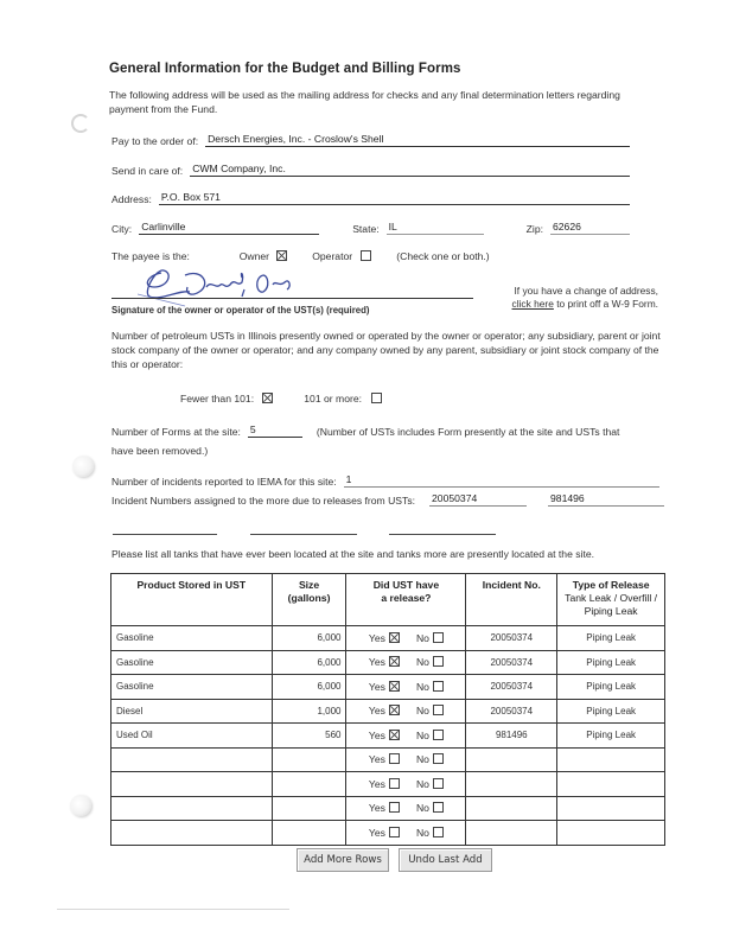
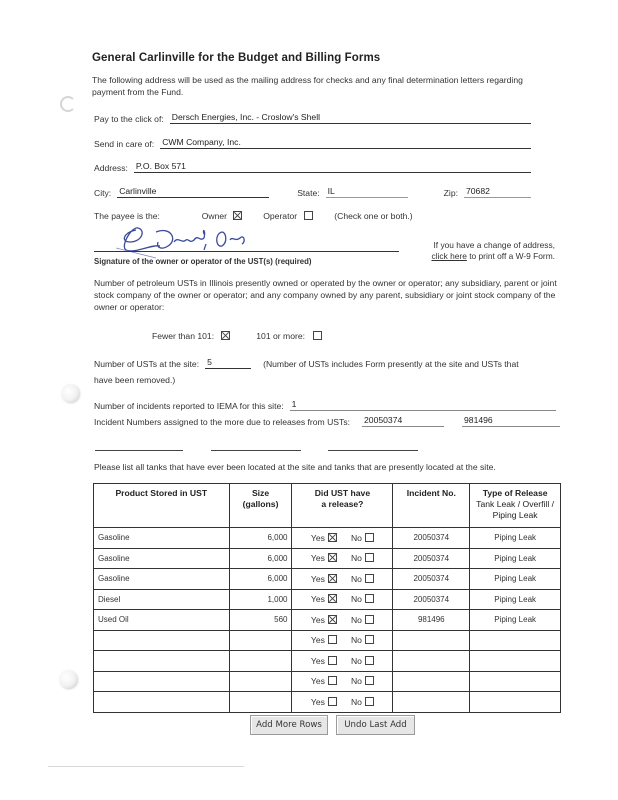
- General Information for the Budget and Billing Forms
+ General Carlinville for the Budget and Billing Forms
  The following address will be used as the mailing address for checks and any final determination letters regarding payment from the Fund.
- Pay to the order of:
+ Pay to the click of:
  Dersch Energies, Inc. - Croslow's Shell
  Send in care of:
  CWM Company, Inc.
  Address:
  P.O. Box 571
  City:
  Carlinville
  State:
  IL
  Zip:
- 62626
+ 70682
  The payee is the: Owner Operator (Check one or both.)
  Signature of the owner or operator of the UST(s) (required)
  If you have a change of address,
  click here to print off a W-9 Form.
- Number of petroleum USTs in Illinois presently owned or operated by the owner or operator; any subsidiary, parent or joint stock company of the owner or operator; and any company owned by any parent, subsidiary or joint stock company of the this or operator:
+ Number of petroleum USTs in Illinois presently owned or operated by the owner or operator; any subsidiary, parent or joint stock company of the owner or operator; and any company owned by any parent, subsidiary or joint stock company of the owner or operator:
  Fewer than 101: 101 or more:
- Number of Forms at the site:
+ Number of USTs at the site:
  5
  (Number of USTs includes Form presently at the site and USTs that
  have been removed.)
  Number of incidents reported to IEMA for this site:
  1
  Incident Numbers assigned to the more due to releases from USTs:
  20050374
  981496
- Please list all tanks that have ever been located at the site and tanks more are presently located at the site.
+ Please list all tanks that have ever been located at the site and tanks that are presently located at the site.
  Product Stored in UST	Size(gallons)	Did UST havea release?	Incident No.	Type of ReleaseTank Leak / Overfill /Piping Leak
  Gasoline	6,000	Yes No	20050374	Piping Leak
  Gasoline	6,000	Yes No	20050374	Piping Leak
  Gasoline	6,000	Yes No	20050374	Piping Leak
  Diesel	1,000	Yes No	20050374	Piping Leak
  Used Oil	560	Yes No	981496	Piping Leak
  		Yes No
  		Yes No
  		Yes No
  		Yes No
  Add More Rows
  Undo Last Add
